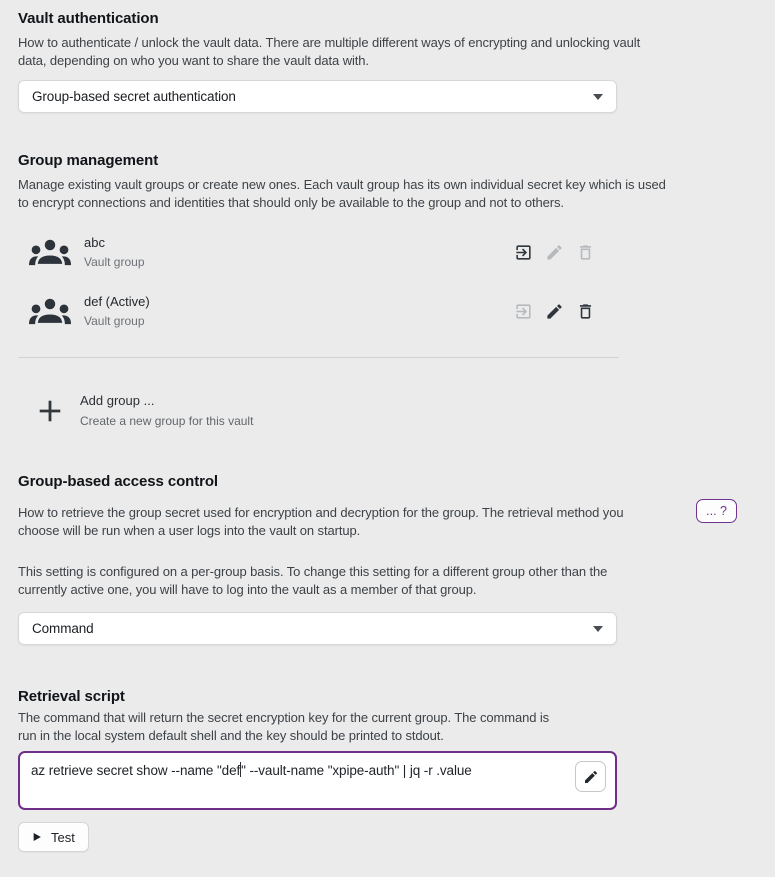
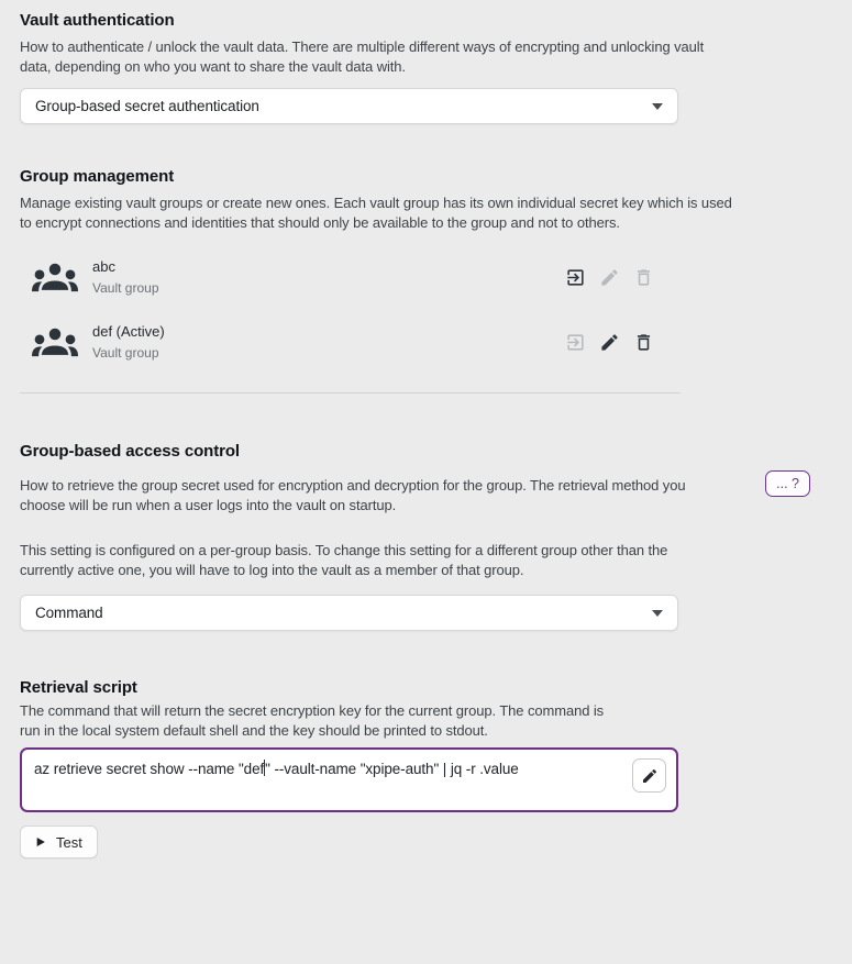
  Vault authentication
  How to authenticate / unlock the vault data. There are multiple different ways of encrypting and unlocking vault
  data, depending on who you want to share the vault data with.
  Group-based secret authentication
  Group management
  Manage existing vault groups or create new ones. Each vault group has its own individual secret key which is used
  to encrypt connections and identities that should only be available to the group and not to others.
  abc
  Vault group
  def (Active)
  Vault group
- Add group ...
- Create a new group for this vault
  Group-based access control
  How to retrieve the group secret used for encryption and decryption for the group. The retrieval method you
  choose will be run when a user logs into the vault on startup.
  ... ?
  This setting is configured on a per-group basis. To change this setting for a different group other than the
  currently active one, you will have to log into the vault as a member of that group.
  Command
  Retrieval script
  The command that will return the secret encryption key for the current group. The command is
  run in the local system default shell and the key should be printed to stdout.
  az retrieve secret show --name "def" --vault-name "xpipe-auth" | jq -r .value
  Test
